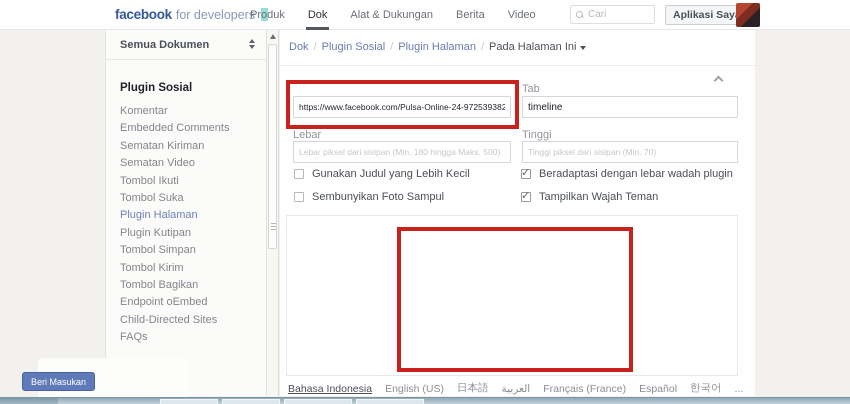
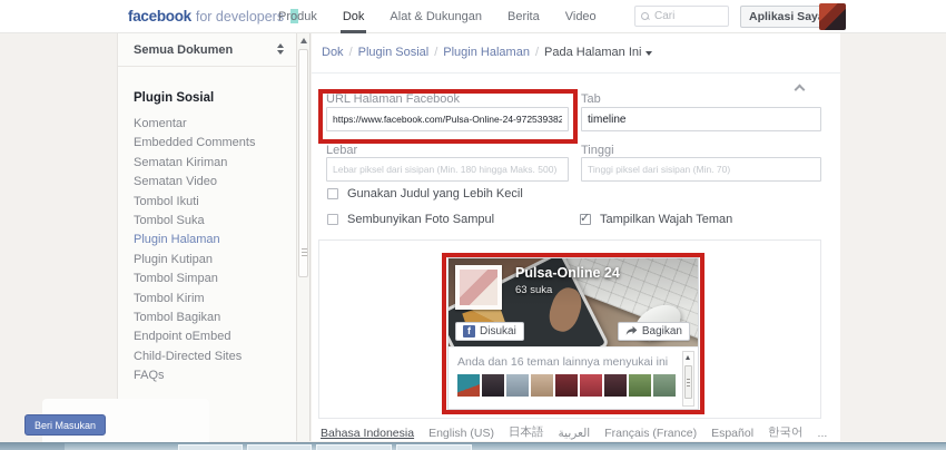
  facebook for developers
  Produk
  Dok
  Alat & Dukungan
  Berita
  Video
  Cari
  Aplikasi Say
  Semua Dokumen
  Plugin Sosial
  Komentar
  Embedded Comments
  Sematan Kiriman
  Sematan Video
  Tombol Ikuti
  Tombol Suka
  Plugin Halaman
  Plugin Kutipan
  Tombol Simpan
  Tombol Kirim
  Tombol Bagikan
  Endpoint oEmbed
  Child-Directed Sites
  FAQs
  Dok Plugin Sosial Plugin Halaman Pada Halaman Ini
+ URL Halaman Facebook
  https://www.facebook.com/Pulsa-Online-24-972539382
  Tab
  timeline
  Lebar
  Lebar piksel dari sisipan (Min. 180 hingga Maks. 500)
  Tinggi
  Tinggi piksel dari sisipan (Min. 70)
  Gunakan Judul yang Lebih Kecil
  Sembunyikan Foto Sampul
- Beradaptasi dengan lebar wadah plugin
  Tampilkan Wajah Teman
+ Pulsa-Online 24
+ 63 suka
+ f
+ Disukai
+ Bagikan
+ Anda dan 16 teman lainnya menyukai ini
  Bahasa Indonesia
  English (US)
  日本語
  العربية
  Français (France)
  Español
  한국어
  ...
  Beri Masukan
